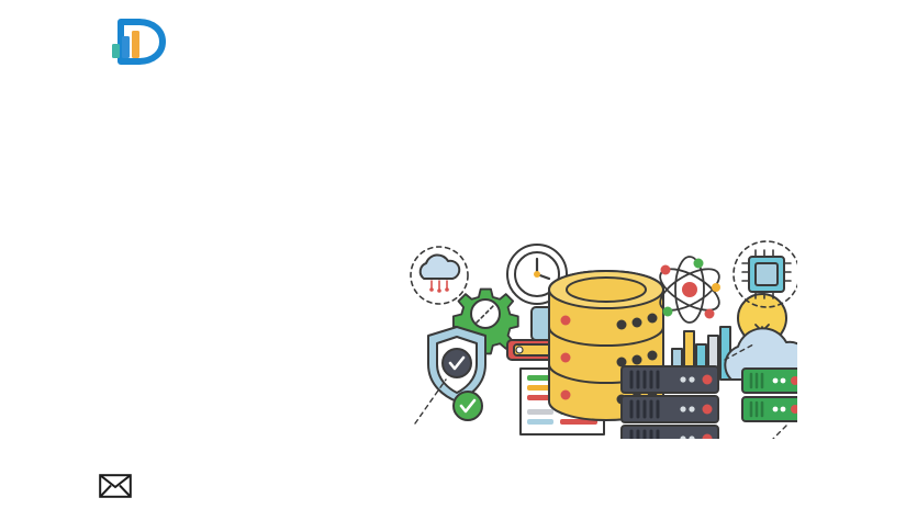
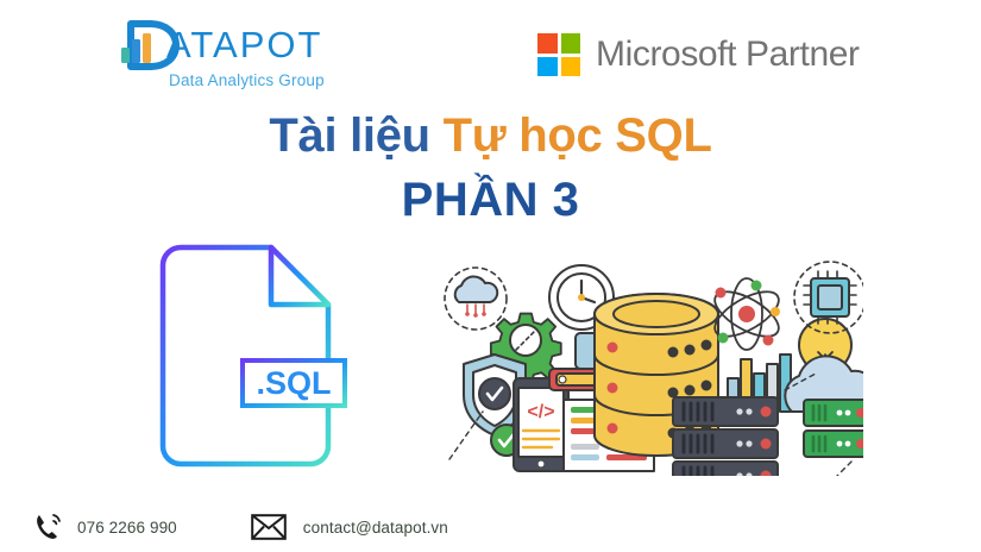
+ ATAPOT
+ Data Analytics Group
+ Microsoft Partner
+ Tài liệu Tự học SQL
+ PHẦN 3
+ .SQL
+ </>
+ 076 2266 990
+ contact@datapot.vn
